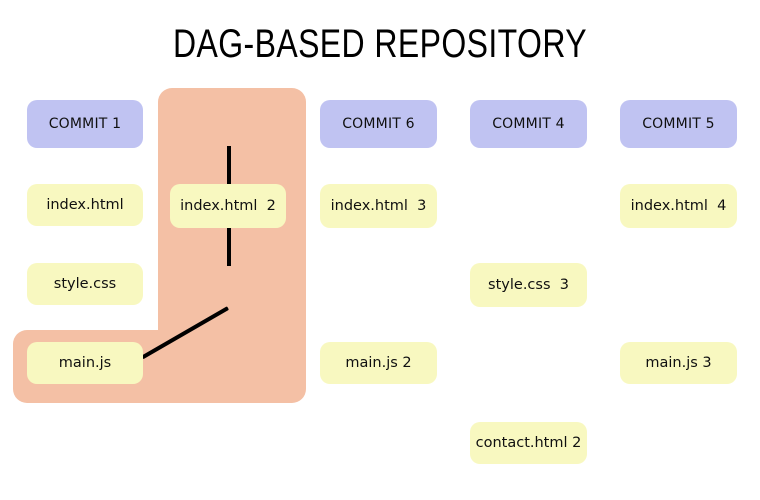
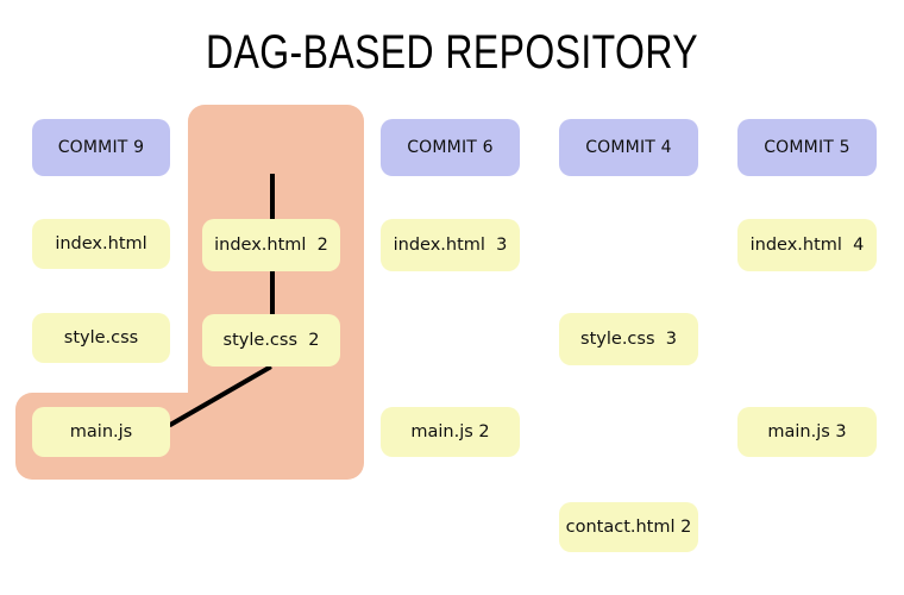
  DAG-BASED REPOSITORY
- COMMIT 1
+ COMMIT 9
  index.html
  style.css
  main.js
  index.html 2
+ style.css 2
  COMMIT 6
  index.html 3
  main.js 2
  COMMIT 4
  style.css 3
  contact.html 2
  COMMIT 5
  index.html 4
  main.js 3
